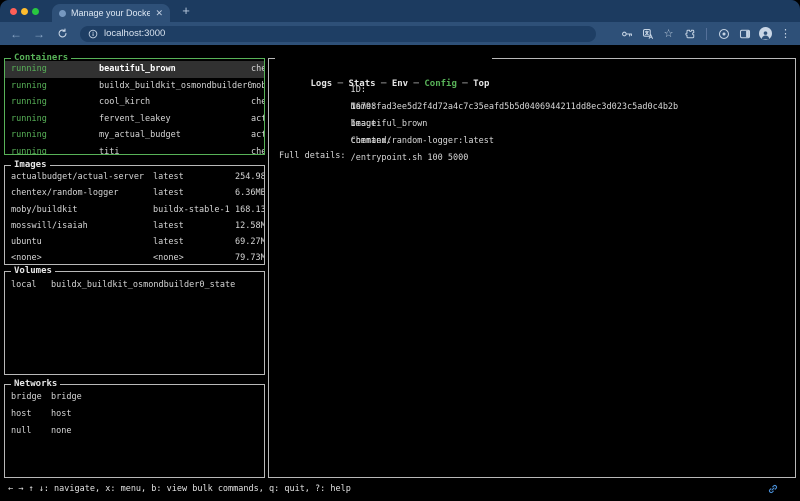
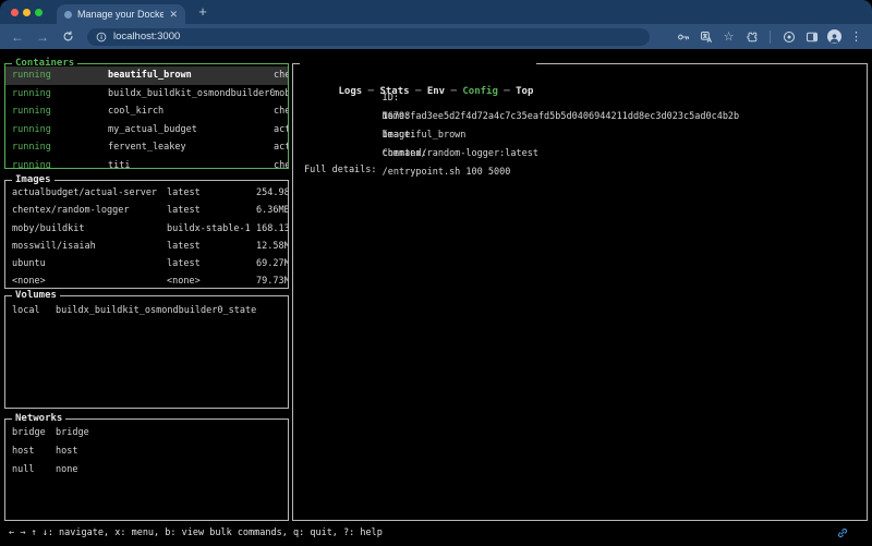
  ✕
  +
  ←
  →
  localhost:3000
  ☆
  ⋮
  Containers
  running
  beautiful_brown
  che
  running
  buildx_buildkit_osmondbuilder0
  mob
  running
  cool_kirch
  che
  running
- fervent_leakey
+ my_actual_budget
  act
  running
- my_actual_budget
+ fervent_leakey
  act
  running
  titi
  che
  Images
  actualbudget/actual-server
  latest
  254.98
  chentex/random-logger
  latest
  6.36MB
  moby/buildkit
  buildx-stable-1
  168.13
  mosswill/isaiah
  latest
  12.58M
  ubuntu
  latest
  69.27M
  <none>
  <none>
  79.73M
  Volumes
  local
  buildx_buildkit_osmondbuilder0_state
  Networks
  bridge
  bridge
  host
  host
  null
  none
  Logs Stats Env Config Top
  ID: 16798fad3ee5d2f4d72a4c7c35eafd5b5d0406944211dd8ec3d023c5ad0c4b2b
  Name: beautiful_brown
  Image: chentex/random-logger:latest
  Command: /entrypoint.sh 100 5000
  Full details:
  ← → ↑ ↓: navigate, x: menu, b: view bulk commands, q: quit, ?: help
